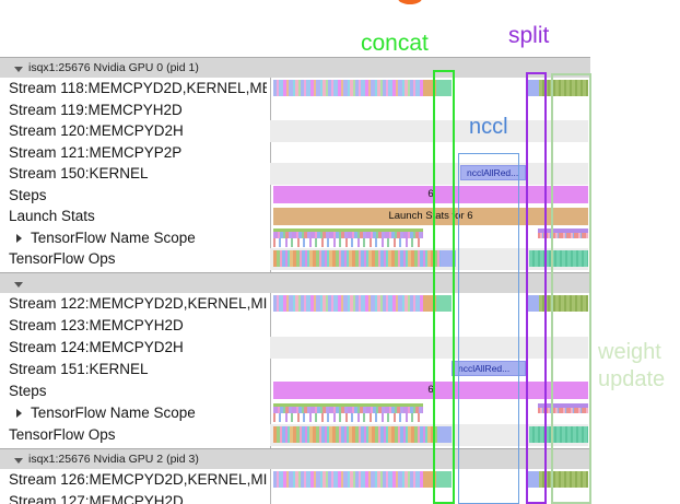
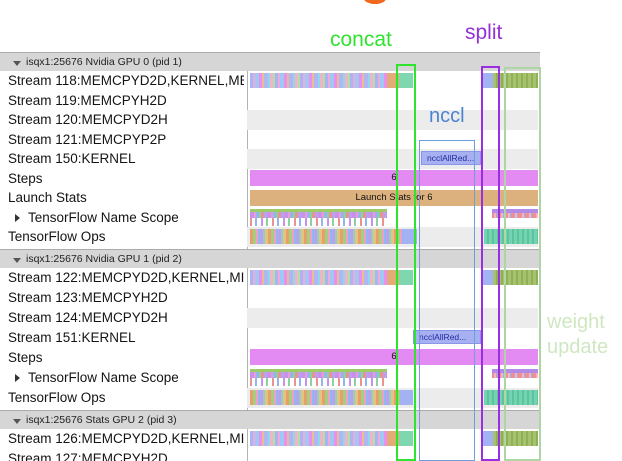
  concat
  split
  nccl
  weight
  update
  isqx1:25676 Nvidia GPU 0 (pid 1)
  Stream 118:MEMCPYD2D,KERNEL,M
  Stream 119:MEMCPYH2D
  Stream 120:MEMCPYD2H
  Stream 121:MEMCPYP2P
  Stream 150:KERNEL
  ncclAllRed...
  Steps
  6
  Launch Stats
  Launch Stats for 6
  TensorFlow Name Scope
  TensorFlow Ops
+ isqx1:25676 Nvidia GPU 1 (pid 2)
  Stream 122:MEMCPYD2D,KERNEL,MI
  Stream 123:MEMCPYH2D
  Stream 124:MEMCPYD2H
  Stream 151:KERNEL
  ncclAllRed...
  Steps
  6
  TensorFlow Name Scope
  TensorFlow Ops
- isqx1:25676 Nvidia GPU 2 (pid 3)
+ isqx1:25676 Stats GPU 2 (pid 3)
  Stream 126:MEMCPYD2D,KERNEL,MI
  Stream 127:MEMCPYH2D
